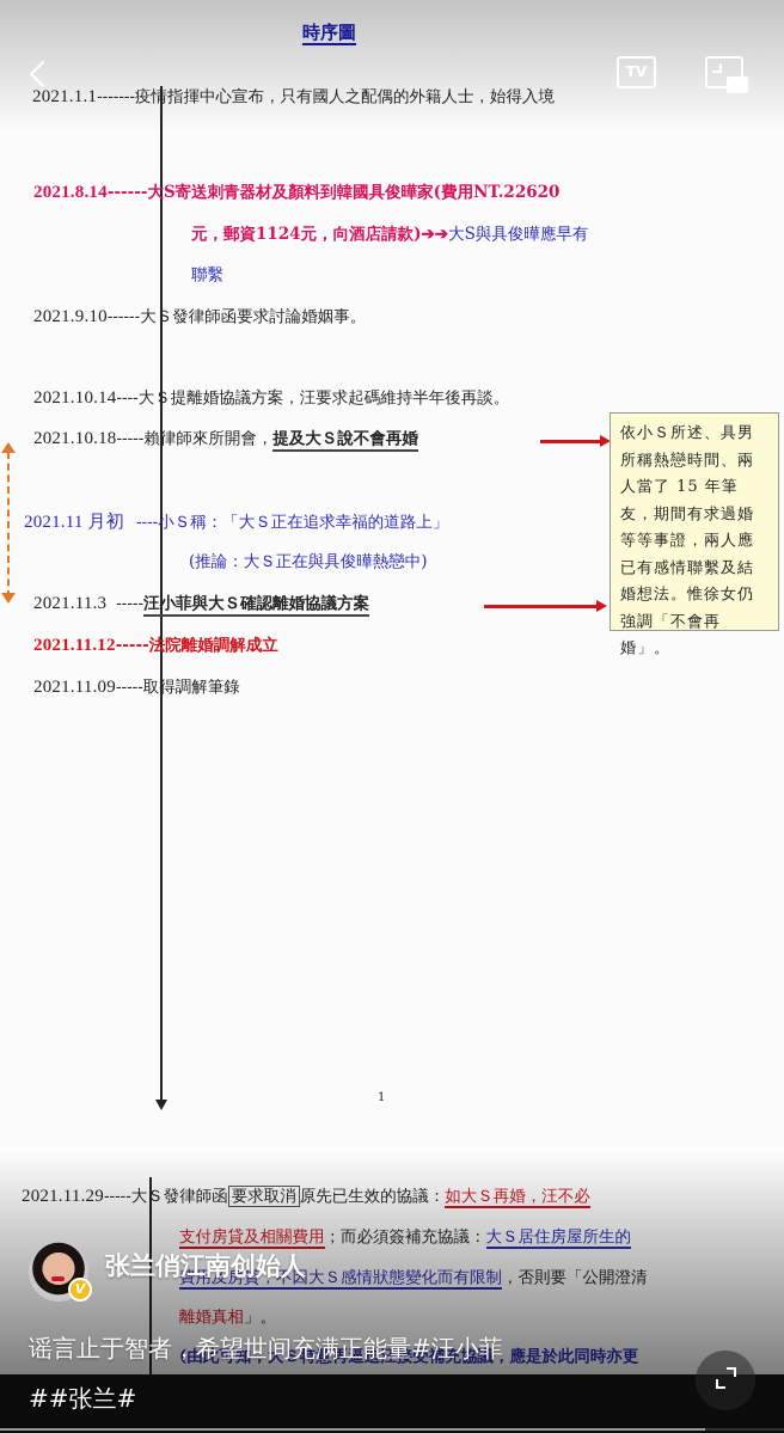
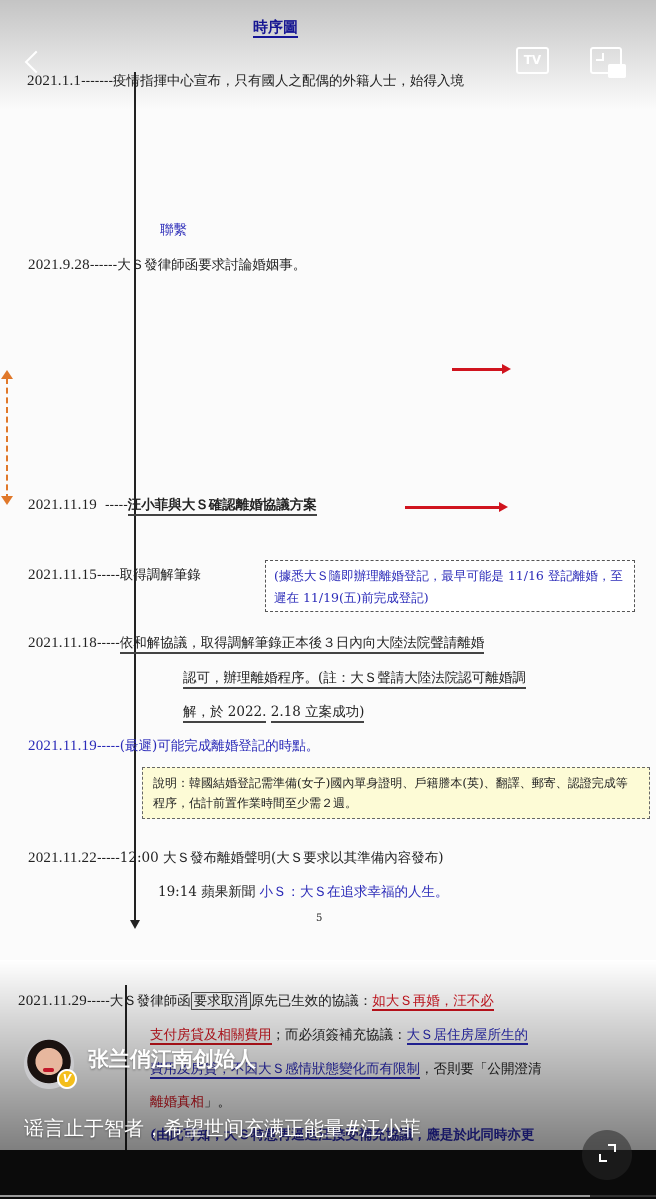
- 2021.8.14------大S寄送刺青器材及顏料到韓國具俊曄家(費用NT.22620
- 元，郵資1124元，向酒店請款)➔➔大S與具俊曄應早有
  聯繫
- 2021.9.10------大Ｓ發律師函要求討論婚姻事。
+ 2021.9.28------大Ｓ發律師函要求討論婚姻事。
- 2021.10.14----大Ｓ提離婚協議方案，汪要求起碼維持半年後再談。
- 2021.10.18-----賴律師來所開會，提及大Ｓ說不會再婚
- 2021.11 月初 ----小Ｓ稱：「大Ｓ正在追求幸福的道路上」
- (推論：大Ｓ正在與具俊曄熱戀中)
- 2021.11.3 -----汪小菲與大Ｓ確認離婚協議方案
+ 2021.11.19 -----汪小菲與大Ｓ確認離婚協議方案
- 依小Ｓ所述、具男所稱熱戀時間、兩人當了 15 年筆友，期間有求過婚等等事證，兩人應已有感情聯繫及結婚想法。惟徐女仍強調「不會再婚」。
- 2021.11.12-----法院離婚調解成立
- 2021.11.09-----取得調解筆錄
+ 2021.11.15-----取得調解筆錄
+ (據悉大Ｓ隨即辦理離婚登記，最早可能是 11/16 登記離婚，至遲在 11/19(五)前完成登記)
+ 2021.11.18-----依和解協議，取得調解筆錄正本後３日內向大陸法院聲請離婚
+ 認可，辦理離婚程序。(註：大Ｓ聲請大陸法院認可離婚調
+ 解，於 2022. 2.18 立案成功)
+ 2021.11.19-----(最遲)可能完成離婚登記的時點。
+ 說明：韓國結婚登記需準備(女子)國內單身證明、戶籍謄本(英)、翻譯、郵寄、認證完成等程序，估計前置作業時間至少需２週。
+ 2021.11.22-----12:00 大Ｓ發布離婚聲明(大Ｓ要求以其準備內容發布)
+ 19:14 蘋果新聞 小Ｓ：大Ｓ在追求幸福的人生。
- 1
+ 5
  TV
  V
  张兰俏江南创始人
  谣言止于智者，希望世间充满正能量#汪小菲
- ##张兰#
